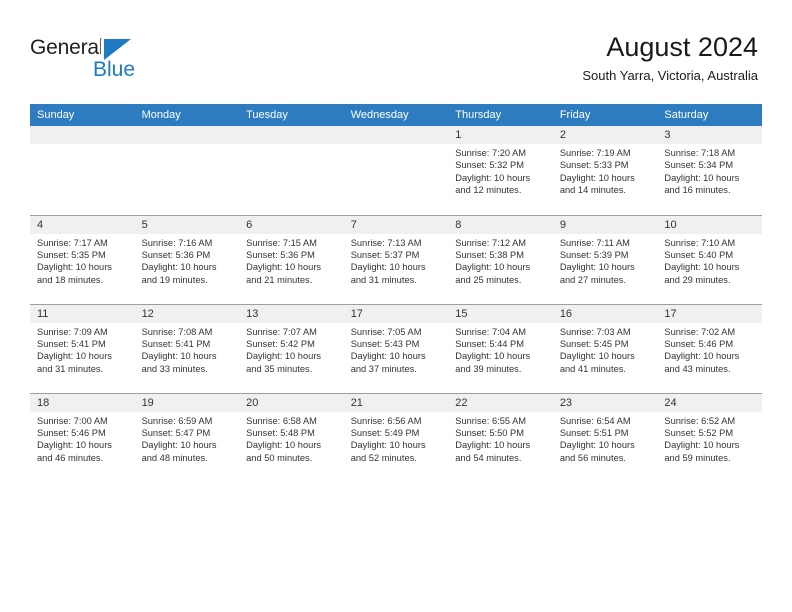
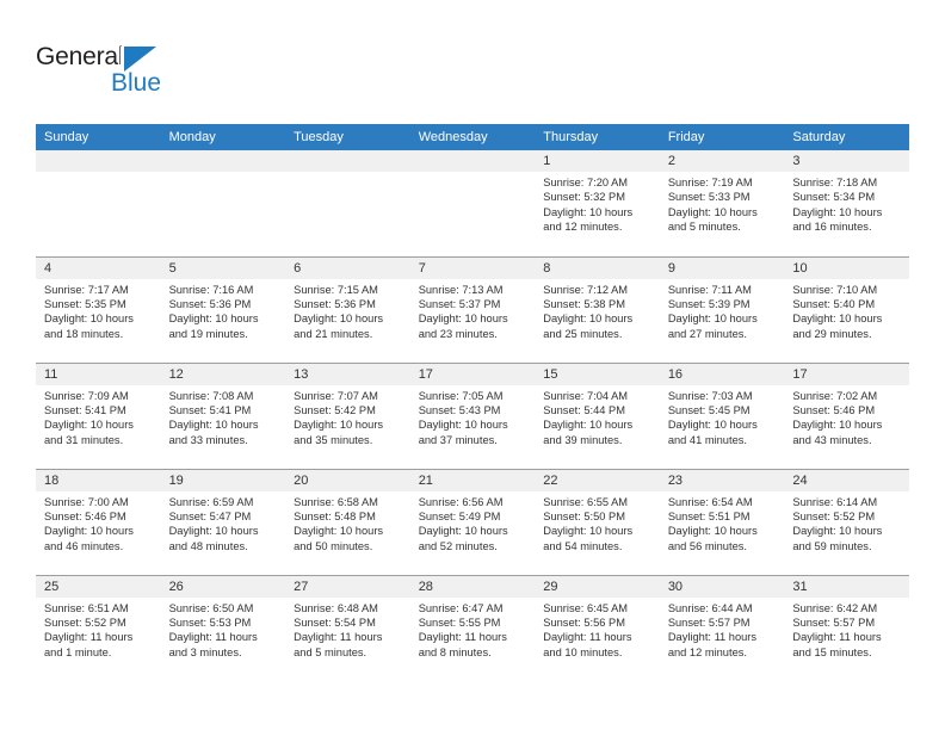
  Genera
  Blue
- August 2024
- South Yarra, Victoria, Australia
  Sunday	Monday	Tuesday	Wednesday	Thursday	Friday	Saturday
- 				1 Sunrise: 7:20 AM Sunset: 5:32 PM Daylight: 10 hours and 12 minutes.	2 Sunrise: 7:19 AM Sunset: 5:33 PM Daylight: 10 hours and 14 minutes.	3 Sunrise: 7:18 AM Sunset: 5:34 PM Daylight: 10 hours and 16 minutes.
+ 				1 Sunrise: 7:20 AM Sunset: 5:32 PM Daylight: 10 hours and 12 minutes.	2 Sunrise: 7:19 AM Sunset: 5:33 PM Daylight: 10 hours and 5 minutes.	3 Sunrise: 7:18 AM Sunset: 5:34 PM Daylight: 10 hours and 16 minutes.
- 4 Sunrise: 7:17 AM Sunset: 5:35 PM Daylight: 10 hours and 18 minutes.	5 Sunrise: 7:16 AM Sunset: 5:36 PM Daylight: 10 hours and 19 minutes.	6 Sunrise: 7:15 AM Sunset: 5:36 PM Daylight: 10 hours and 21 minutes.	7 Sunrise: 7:13 AM Sunset: 5:37 PM Daylight: 10 hours and 31 minutes.	8 Sunrise: 7:12 AM Sunset: 5:38 PM Daylight: 10 hours and 25 minutes.	9 Sunrise: 7:11 AM Sunset: 5:39 PM Daylight: 10 hours and 27 minutes.	10 Sunrise: 7:10 AM Sunset: 5:40 PM Daylight: 10 hours and 29 minutes.
+ 4 Sunrise: 7:17 AM Sunset: 5:35 PM Daylight: 10 hours and 18 minutes.	5 Sunrise: 7:16 AM Sunset: 5:36 PM Daylight: 10 hours and 19 minutes.	6 Sunrise: 7:15 AM Sunset: 5:36 PM Daylight: 10 hours and 21 minutes.	7 Sunrise: 7:13 AM Sunset: 5:37 PM Daylight: 10 hours and 23 minutes.	8 Sunrise: 7:12 AM Sunset: 5:38 PM Daylight: 10 hours and 25 minutes.	9 Sunrise: 7:11 AM Sunset: 5:39 PM Daylight: 10 hours and 27 minutes.	10 Sunrise: 7:10 AM Sunset: 5:40 PM Daylight: 10 hours and 29 minutes.
  11 Sunrise: 7:09 AM Sunset: 5:41 PM Daylight: 10 hours and 31 minutes.	12 Sunrise: 7:08 AM Sunset: 5:41 PM Daylight: 10 hours and 33 minutes.	13 Sunrise: 7:07 AM Sunset: 5:42 PM Daylight: 10 hours and 35 minutes.	17 Sunrise: 7:05 AM Sunset: 5:43 PM Daylight: 10 hours and 37 minutes.	15 Sunrise: 7:04 AM Sunset: 5:44 PM Daylight: 10 hours and 39 minutes.	16 Sunrise: 7:03 AM Sunset: 5:45 PM Daylight: 10 hours and 41 minutes.	17 Sunrise: 7:02 AM Sunset: 5:46 PM Daylight: 10 hours and 43 minutes.
- 18 Sunrise: 7:00 AM Sunset: 5:46 PM Daylight: 10 hours and 46 minutes.	19 Sunrise: 6:59 AM Sunset: 5:47 PM Daylight: 10 hours and 48 minutes.	20 Sunrise: 6:58 AM Sunset: 5:48 PM Daylight: 10 hours and 50 minutes.	21 Sunrise: 6:56 AM Sunset: 5:49 PM Daylight: 10 hours and 52 minutes.	22 Sunrise: 6:55 AM Sunset: 5:50 PM Daylight: 10 hours and 54 minutes.	23 Sunrise: 6:54 AM Sunset: 5:51 PM Daylight: 10 hours and 56 minutes.	24 Sunrise: 6:52 AM Sunset: 5:52 PM Daylight: 10 hours and 59 minutes.
+ 18 Sunrise: 7:00 AM Sunset: 5:46 PM Daylight: 10 hours and 46 minutes.	19 Sunrise: 6:59 AM Sunset: 5:47 PM Daylight: 10 hours and 48 minutes.	20 Sunrise: 6:58 AM Sunset: 5:48 PM Daylight: 10 hours and 50 minutes.	21 Sunrise: 6:56 AM Sunset: 5:49 PM Daylight: 10 hours and 52 minutes.	22 Sunrise: 6:55 AM Sunset: 5:50 PM Daylight: 10 hours and 54 minutes.	23 Sunrise: 6:54 AM Sunset: 5:51 PM Daylight: 10 hours and 56 minutes.	24 Sunrise: 6:14 AM Sunset: 5:52 PM Daylight: 10 hours and 59 minutes.
+ 25 Sunrise: 6:51 AM Sunset: 5:52 PM Daylight: 11 hours and 1 minute.	26 Sunrise: 6:50 AM Sunset: 5:53 PM Daylight: 11 hours and 3 minutes.	27 Sunrise: 6:48 AM Sunset: 5:54 PM Daylight: 11 hours and 5 minutes.	28 Sunrise: 6:47 AM Sunset: 5:55 PM Daylight: 11 hours and 8 minutes.	29 Sunrise: 6:45 AM Sunset: 5:56 PM Daylight: 11 hours and 10 minutes.	30 Sunrise: 6:44 AM Sunset: 5:57 PM Daylight: 11 hours and 12 minutes.	31 Sunrise: 6:42 AM Sunset: 5:57 PM Daylight: 11 hours and 15 minutes.
